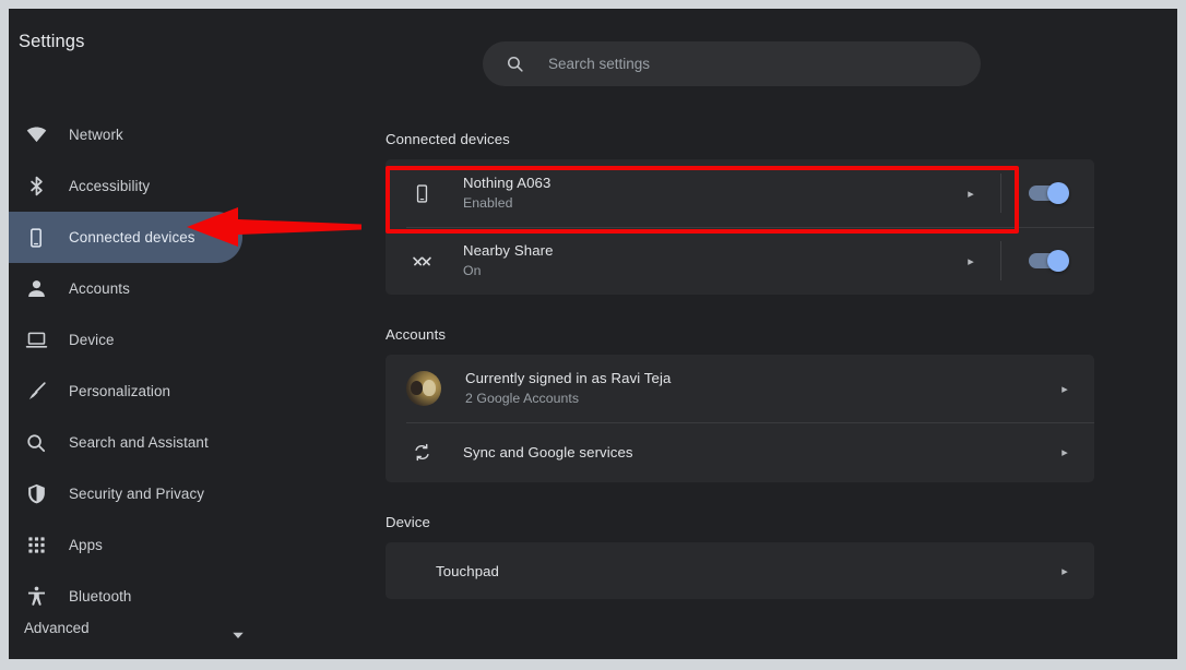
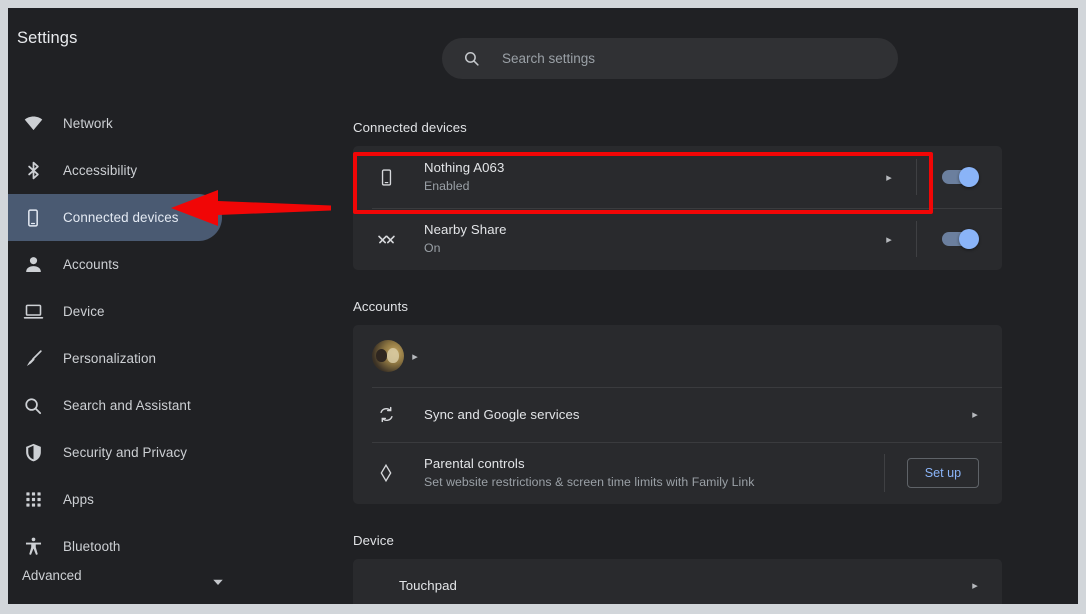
  Settings
  Search settings
  Network
  Accessibility
  Connected devices
  Accounts
  Device
  Personalization
  Search and Assistant
  Security and Privacy
  Apps
  Bluetooth
  Advanced
  Connected devices
  Nothing A063
  Enabled
  ▸
  Nearby Share
  On
  ▸
  Accounts
- Currently signed in as Ravi Teja
- 2 Google Accounts
  ▸
  Sync and Google services
  ▸
+ Parental controls
+ Set website restrictions & screen time limits with Family Link
+ Set up
  Device
  Touchpad
  ▸
